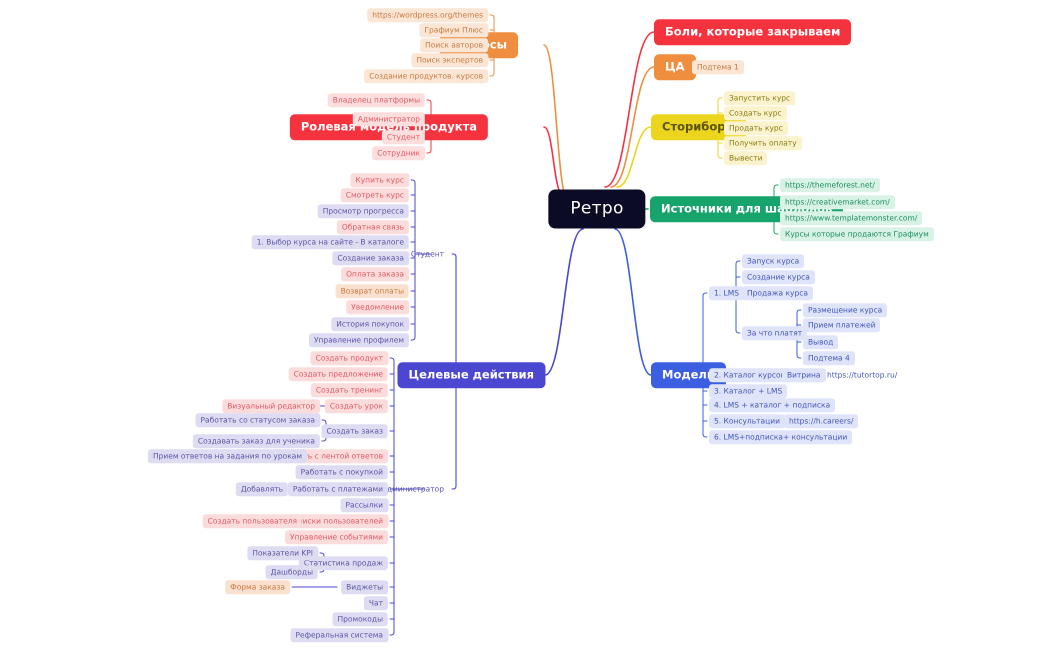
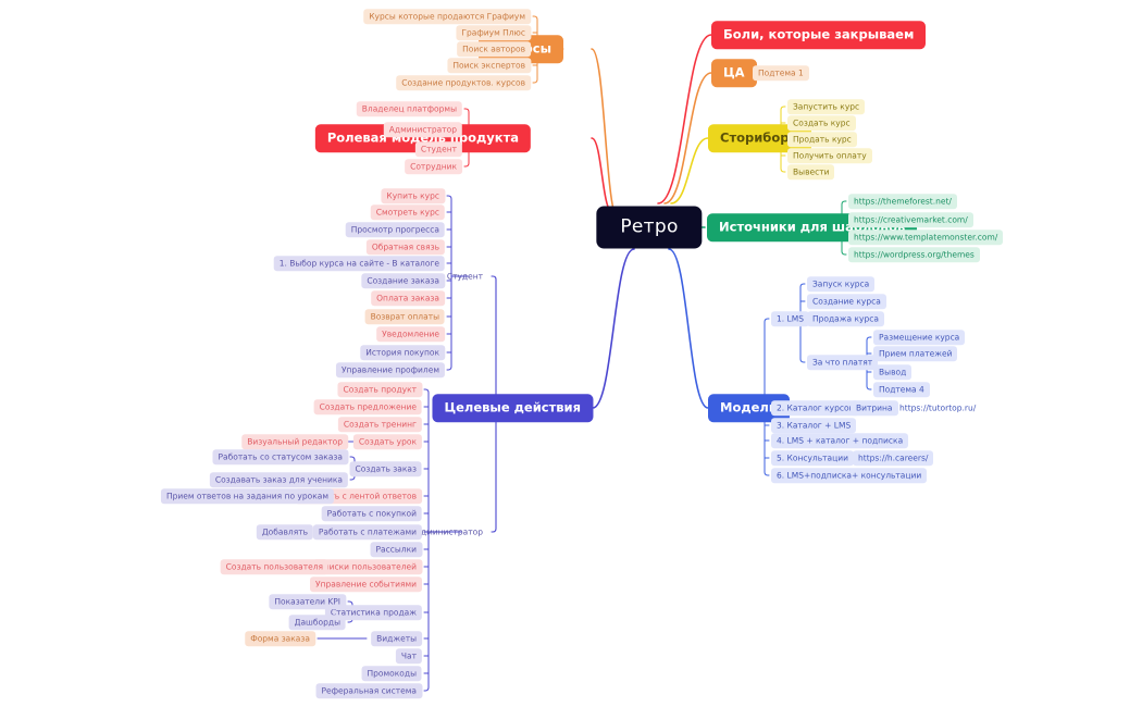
  Ретро
- https://wordpress.org/themes
+ Курсы которые продаются Графиум
  Графиум Плюс
  Поиск авторов
  Поиск экспертов
  Создание продуктов. курсов
  Боли, которые закрываем
  ЦА
  Подтема 1
  Сторибор
  Запустить курс
  Создать курс
  Продать курс
  Получить оплату
  Вывести
  Ролевая модель продукта
  Владелец платформы
  Администратор
  Студент
  Сотрудник
  https://themeforest.net/
  https://creativemarket.com/
  https://www.templatemonster.com/
- Курсы которые продаются Графиум
+ https://wordpress.org/themes
  Модел
  1. LMS
  2. Каталог курсо
  3. Каталог + LMS
  4. LMS + каталог + подписка
  5. Консультации
  6. LMS+подписка+ консультации
  Запуск курса
  Создание курса
  Продажа курса
  За что платят
  Размещение курса
  Прием платежей
  Вывод
  Подтема 4
  Витрина
  https://tutortop.ru/
  https://h.careers/
  Целевые действия
  Студент
  дминистратор
  Купить курс
  Смотреть курс
  Просмотр прогресса
  Обратная связь
  1. Выбор курса на сайте - В каталоге
  Создание заказа
  Оплата заказа
  Возврат оплаты
  Уведомление
  История покупок
  Управление профилем
  Создать продукт
  Создать предложение
  Создать тренинг
  Создать урок
  Создать заказ
  Работать с покупкой
  Работать с платежами
  Рассылки
  иски пользователей
  Управление событиями
  Статистика продаж
  Виджеты
  Чат
  Промокоды
  Реферальная система
  Визуальный редактор
  Работать со статусом заказа
  Создавать заказ для ученика
  Прием ответов на задания по урокам
  Добавлять
  Создать пользователя
  Показатели KPI
  Дашборды
  Форма заказа
